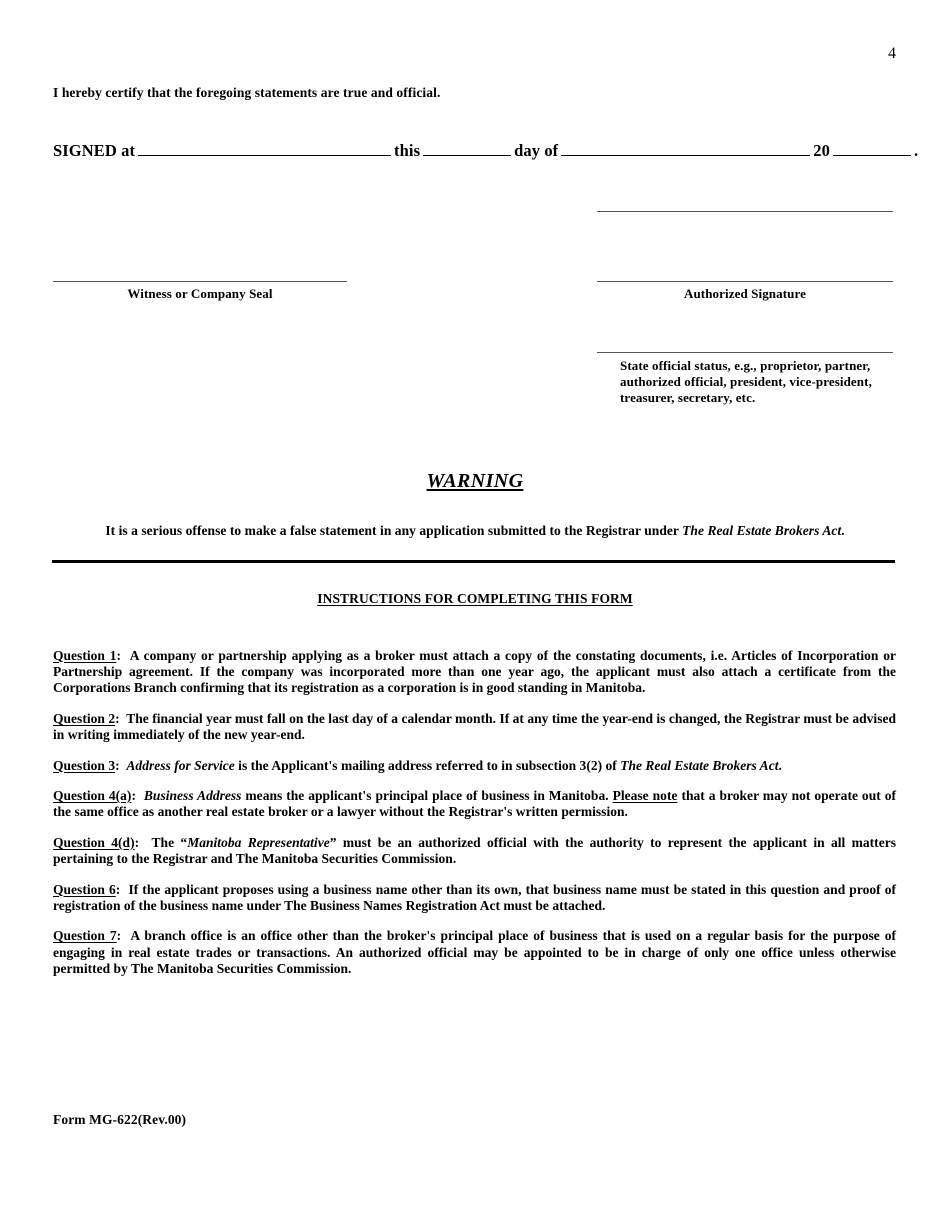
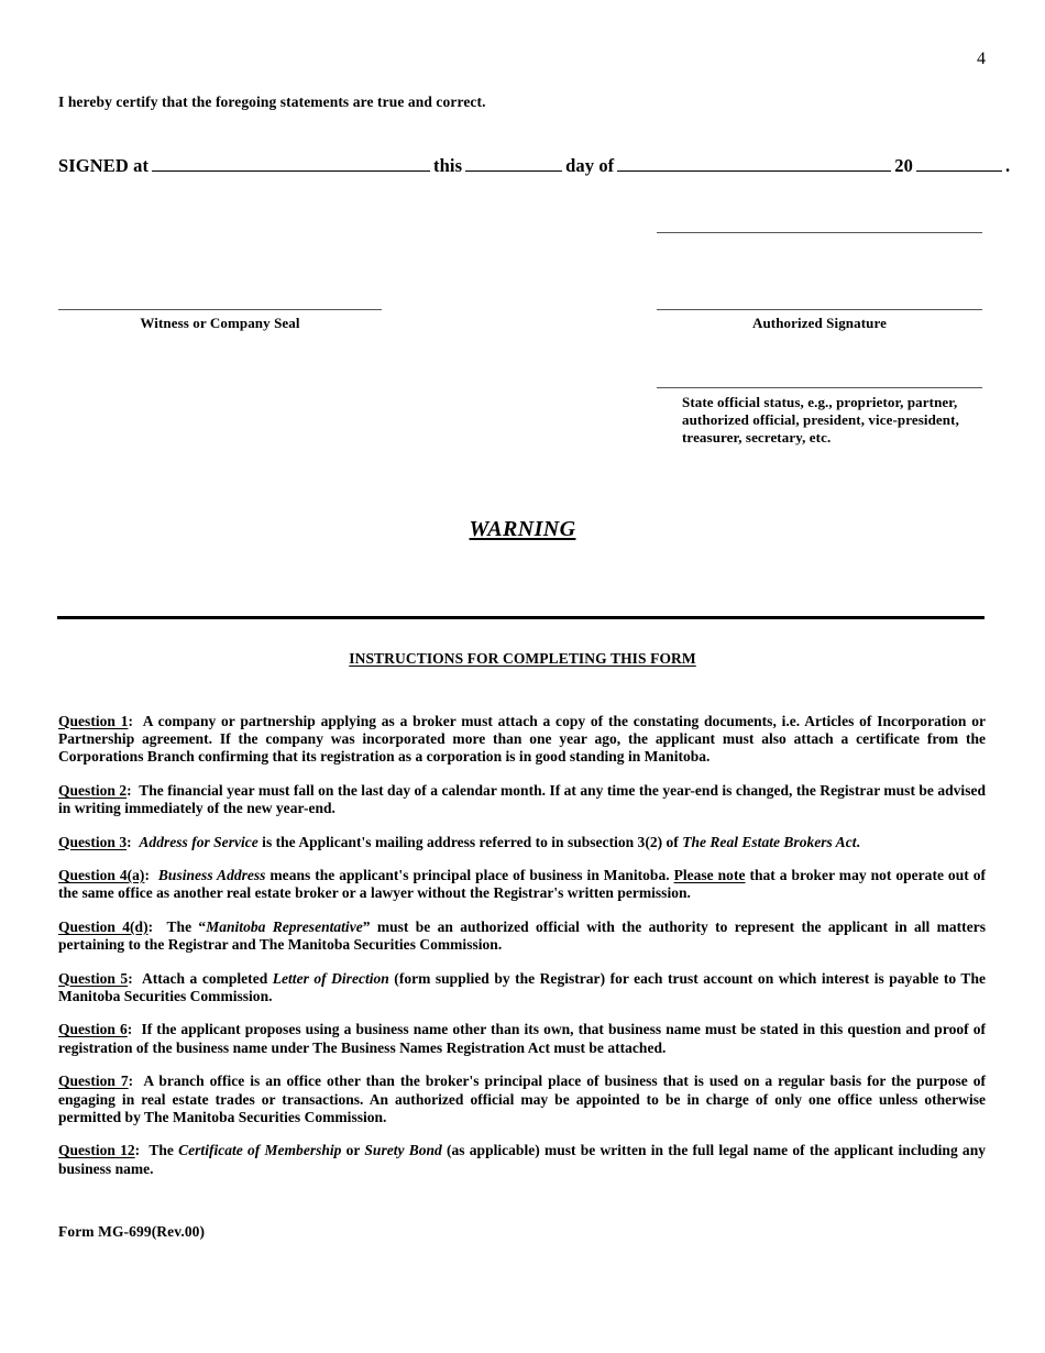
  4
- I hereby certify that the foregoing statements are true and official.
+ I hereby certify that the foregoing statements are true and correct.
  SIGNED at this day of 20 .
  Witness or Company Seal
  Authorized Signature
  State official status, e.g., proprietor, partner, authorized official, president, vice-president, treasurer, secretary, etc.
  WARNING
- It is a serious offense to make a false statement in any application submitted to the Registrar under The Real Estate Brokers Act.
  INSTRUCTIONS FOR COMPLETING THIS FORM
  Question 1: A company or partnership applying as a broker must attach a copy of the constating documents, i.e. Articles of Incorporation or Partnership agreement. If the company was incorporated more than one year ago, the applicant must also attach a certificate from the Corporations Branch confirming that its registration as a corporation is in good standing in Manitoba.
  Question 2: The financial year must fall on the last day of a calendar month. If at any time the year-end is changed, the Registrar must be advised in writing immediately of the new year-end.
  Question 3: Address for Service is the Applicant's mailing address referred to in subsection 3(2) of The Real Estate Brokers Act.
  Question 4(a): Business Address means the applicant's principal place of business in Manitoba. Please note that a broker may not operate out of the same office as another real estate broker or a lawyer without the Registrar's written permission.
  Question 4(d): The “Manitoba Representative” must be an authorized official with the authority to represent the applicant in all matters pertaining to the Registrar and The Manitoba Securities Commission.
+ Question 5: Attach a completed Letter of Direction (form supplied by the Registrar) for each trust account on which interest is payable to The Manitoba Securities Commission.
  Question 6: If the applicant proposes using a business name other than its own, that business name must be stated in this question and proof of registration of the business name under The Business Names Registration Act must be attached.
  Question 7: A branch office is an office other than the broker's principal place of business that is used on a regular basis for the purpose of engaging in real estate trades or transactions. An authorized official may be appointed to be in charge of only one office unless otherwise permitted by The Manitoba Securities Commission.
+ Question 12: The Certificate of Membership or Surety Bond (as applicable) must be written in the full legal name of the applicant including any business name.
- Form MG-622(Rev.00)
+ Form MG-699(Rev.00)
